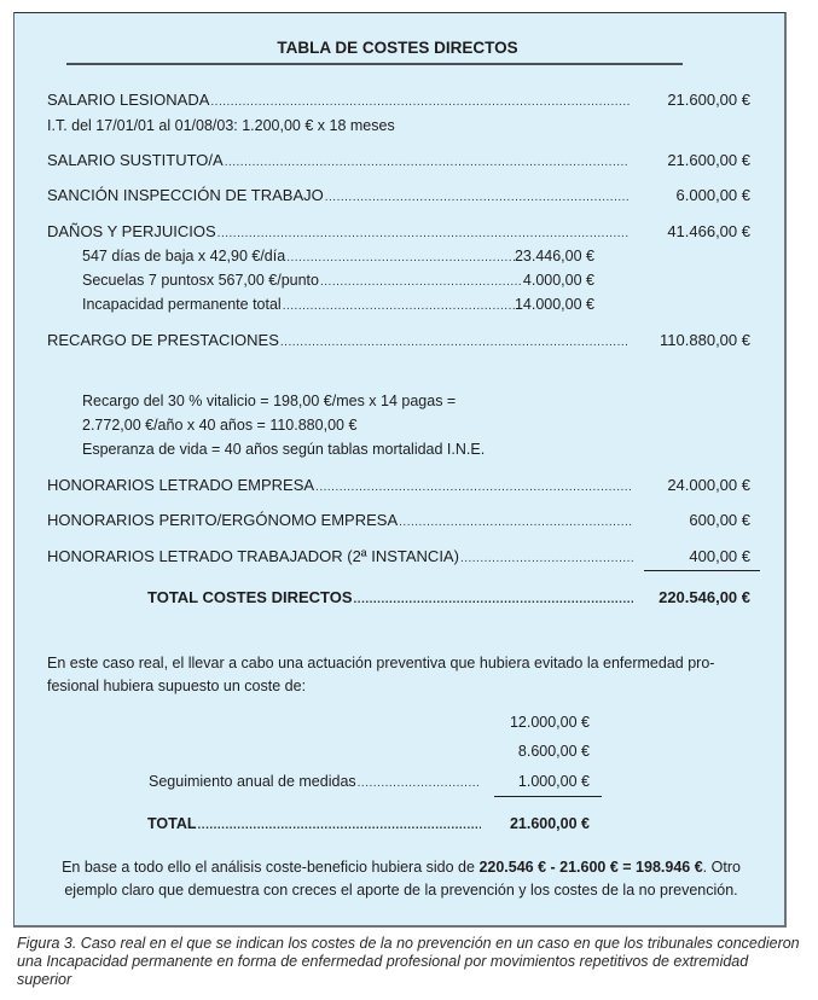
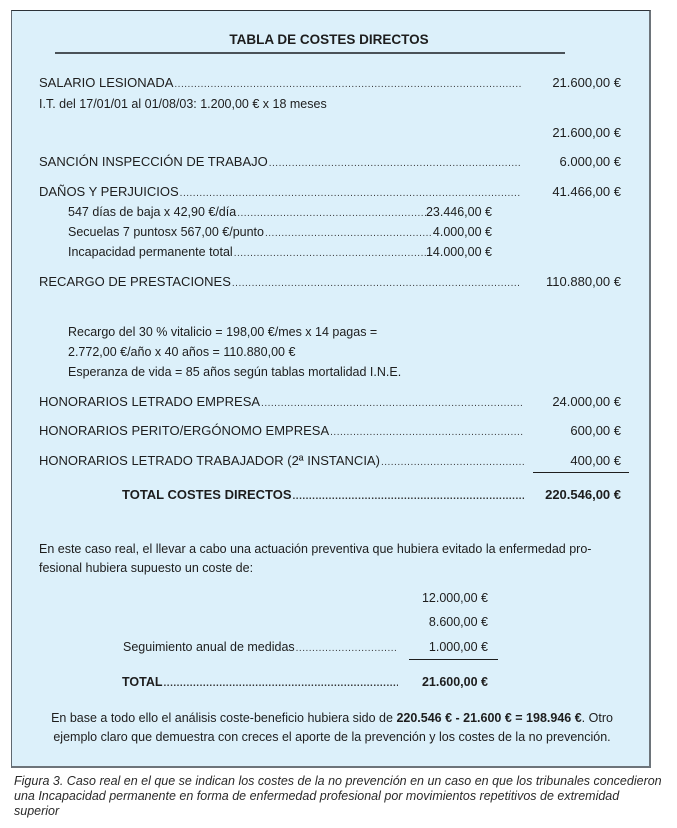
  TABLA DE COSTES DIRECTOS
  SALARIO LESIONADA
  21.600,00 €
  I.T. del 17/01/01 al 01/08/03: 1.200,00 € x 18 meses
- SALARIO SUSTITUTO/A
  21.600,00 €
  SANCIÓN INSPECCIÓN DE TRABAJO
  6.000,00 €
  DAÑOS Y PERJUICIOS
  41.466,00 €
  547 días de baja x 42,90 €/día
  23.446,00 €
  Secuelas 7 puntosx 567,00 €/punto
  4.000,00 €
  Incapacidad permanente total
  14.000,00 €
  RECARGO DE PRESTACIONES
  110.880,00 €
  Recargo del 30 % vitalicio = 198,00 €/mes x 14 pagas =
  2.772,00 €/año x 40 años = 110.880,00 €
- Esperanza de vida = 40 años según tablas mortalidad I.N.E.
+ Esperanza de vida = 85 años según tablas mortalidad I.N.E.
  HONORARIOS LETRADO EMPRESA
  24.000,00 €
  HONORARIOS PERITO/ERGÓNOMO EMPRESA
  600,00 €
  HONORARIOS LETRADO TRABAJADOR (2ª INSTANCIA)
  400,00 €
  TOTAL COSTES DIRECTOS
  220.546,00 €
  En este caso real, el llevar a cabo una actuación preventiva que hubiera evitado la enfermedad pro-
  fesional hubiera supuesto un coste de:
  12.000,00 €
  8.600,00 €
  Seguimiento anual de medidas
  1.000,00 €
  TOTAL
  21.600,00 €
  En base a todo ello el análisis coste-beneficio hubiera sido de 220.546 € - 21.600 € = 198.946 €. Otro
  ejemplo claro que demuestra con creces el aporte de la prevención y los costes de la no prevención.
  Figura 3. Caso real en el que se indican los costes de la no prevención en un caso en que los tribunales concedieron una Incapacidad permanente en forma de enfermedad profesional por movimientos repetitivos de extremidad superior
